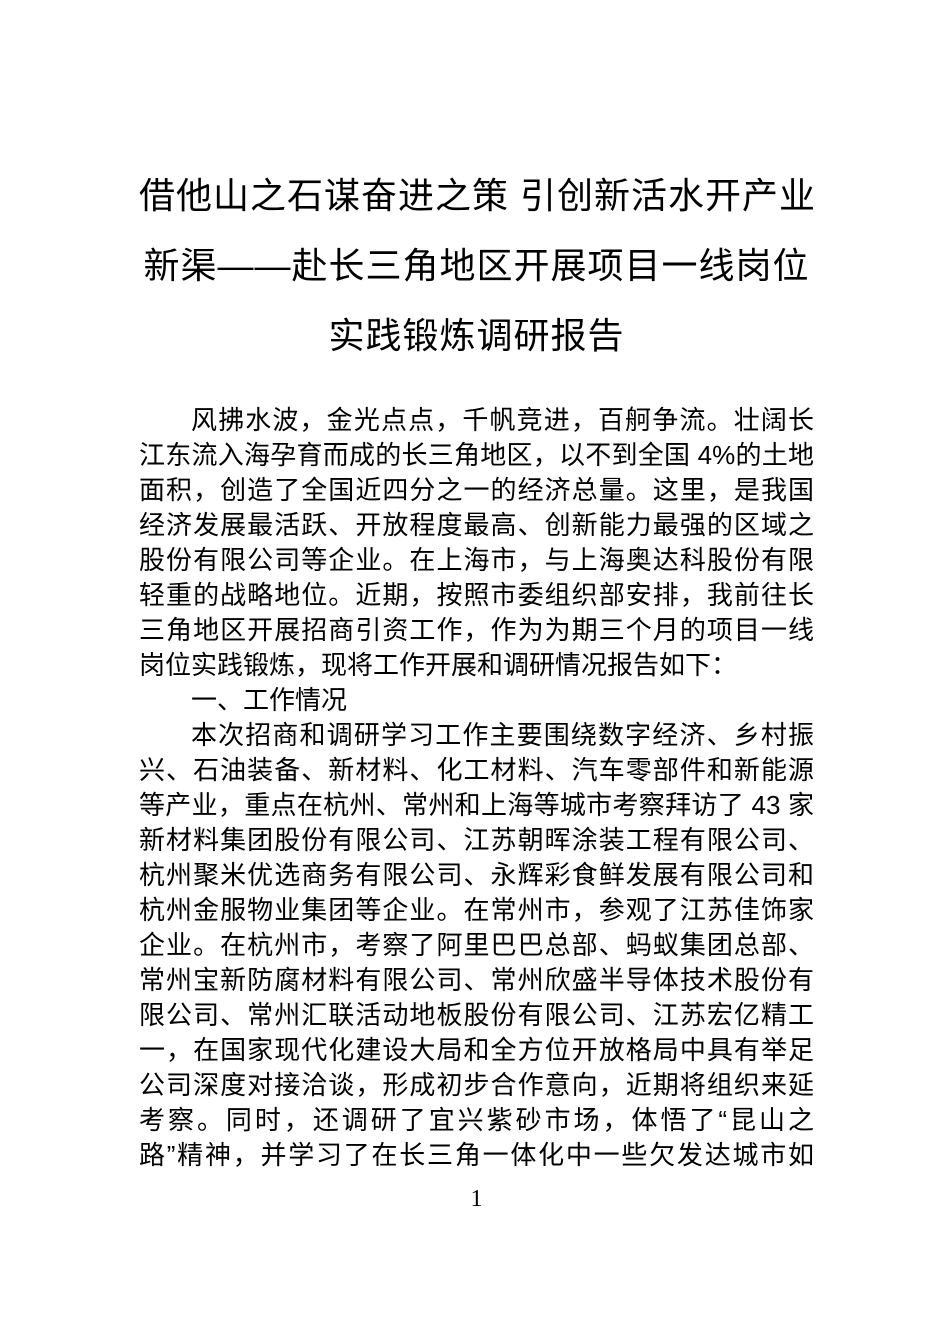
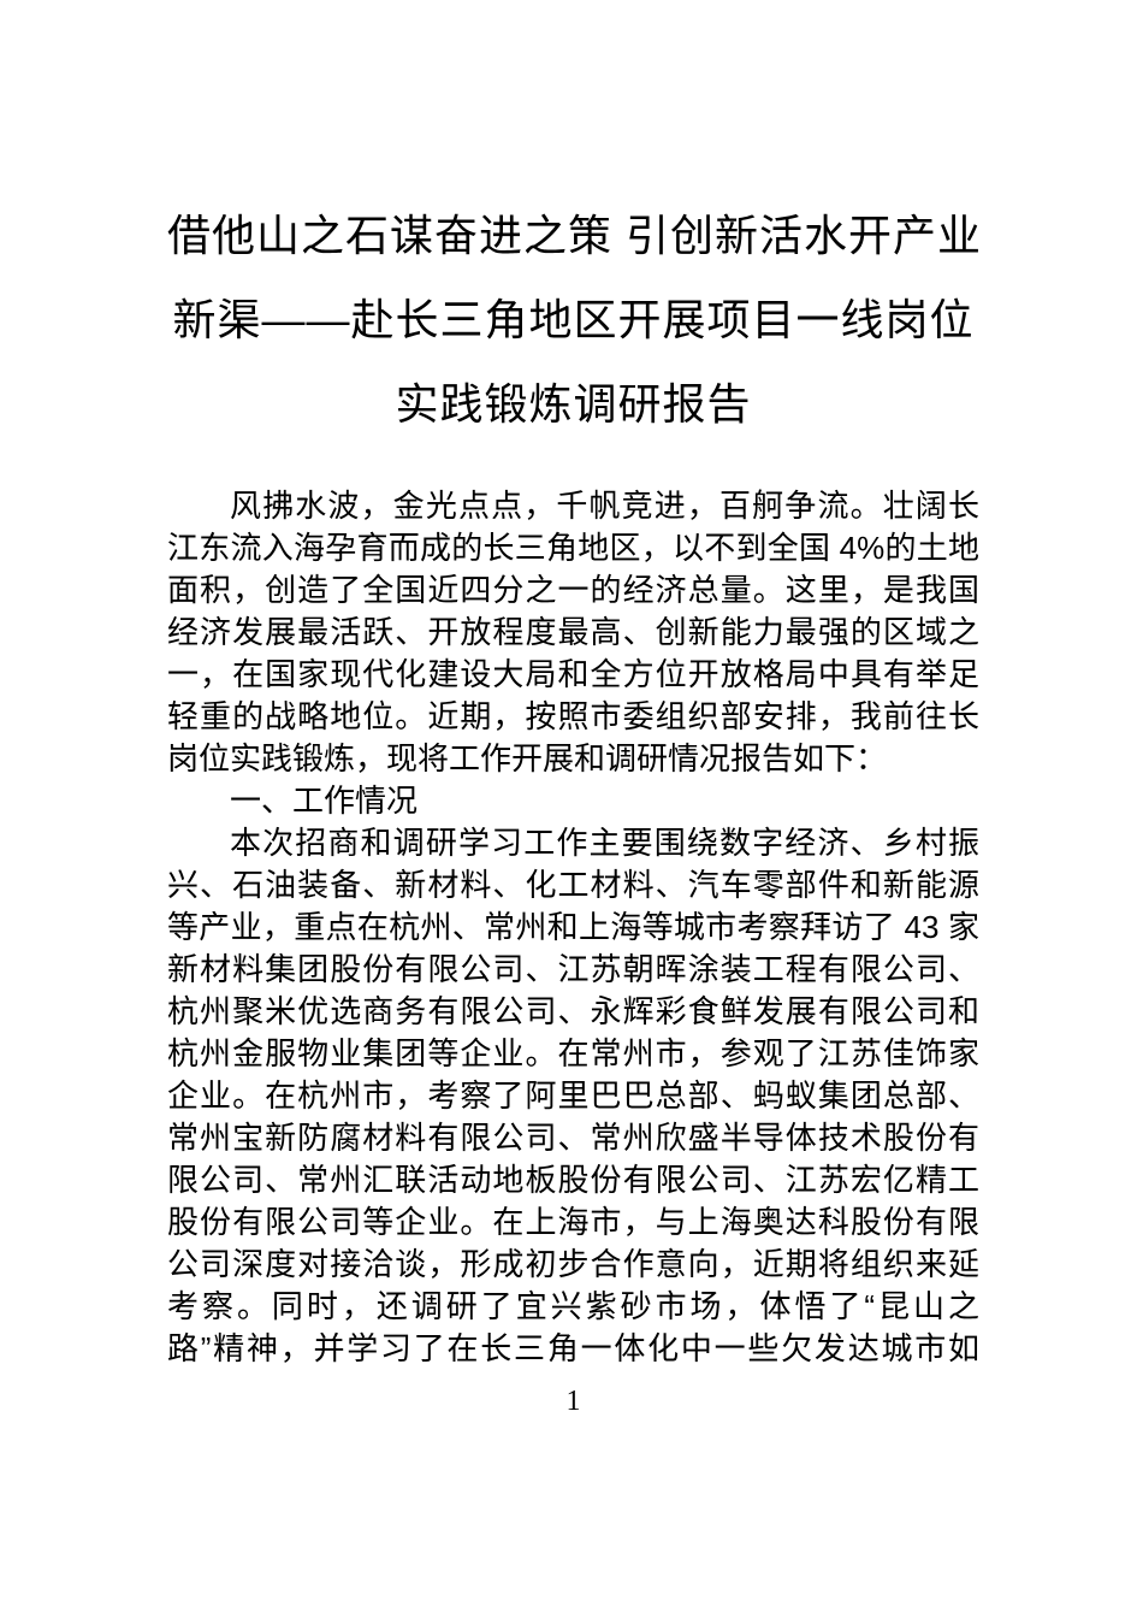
  借他山之石谋奋进之策 引创新活水开产业
  新渠——赴长三角地区开展项目一线岗位
  实践锻炼调研报告
  风拂水波，金光点点，千帆竞进，百舸争流。壮阔长
  江东流入海孕育而成的长三角地区，以不到全国 4%的土地
  面积，创造了全国近四分之一的经济总量。这里，是我国
  经济发展最活跃、开放程度最高、创新能力最强的区域之
- 股份有限公司等企业。在上海市，与上海奥达科股份有限
+ 一，在国家现代化建设大局和全方位开放格局中具有举足
  轻重的战略地位。近期，按照市委组织部安排，我前往长
- 三角地区开展招商引资工作，作为为期三个月的项目一线
  岗位实践锻炼，现将工作开展和调研情况报告如下：
  一、工作情况
  本次招商和调研学习工作主要围绕数字经济、乡村振
  兴、石油装备、新材料、化工材料、汽车零部件和新能源
  等产业，重点在杭州、常州和上海等城市考察拜访了 43 家
  新材料集团股份有限公司、江苏朝晖涂装工程有限公司、
  杭州聚米优选商务有限公司、永辉彩食鲜发展有限公司和
  杭州金服物业集团等企业。在常州市，参观了江苏佳饰家
  企业。在杭州市，考察了阿里巴巴总部、蚂蚁集团总部、
  常州宝新防腐材料有限公司、常州欣盛半导体技术股份有
  限公司、常州汇联活动地板股份有限公司、江苏宏亿精工
- 一，在国家现代化建设大局和全方位开放格局中具有举足
+ 股份有限公司等企业。在上海市，与上海奥达科股份有限
  公司深度对接洽谈，形成初步合作意向，近期将组织来延
  考察。同时，还调研了宜兴紫砂市场，体悟了“昆山之
  路”精神，并学习了在长三角一体化中一些欠发达城市如
  1
